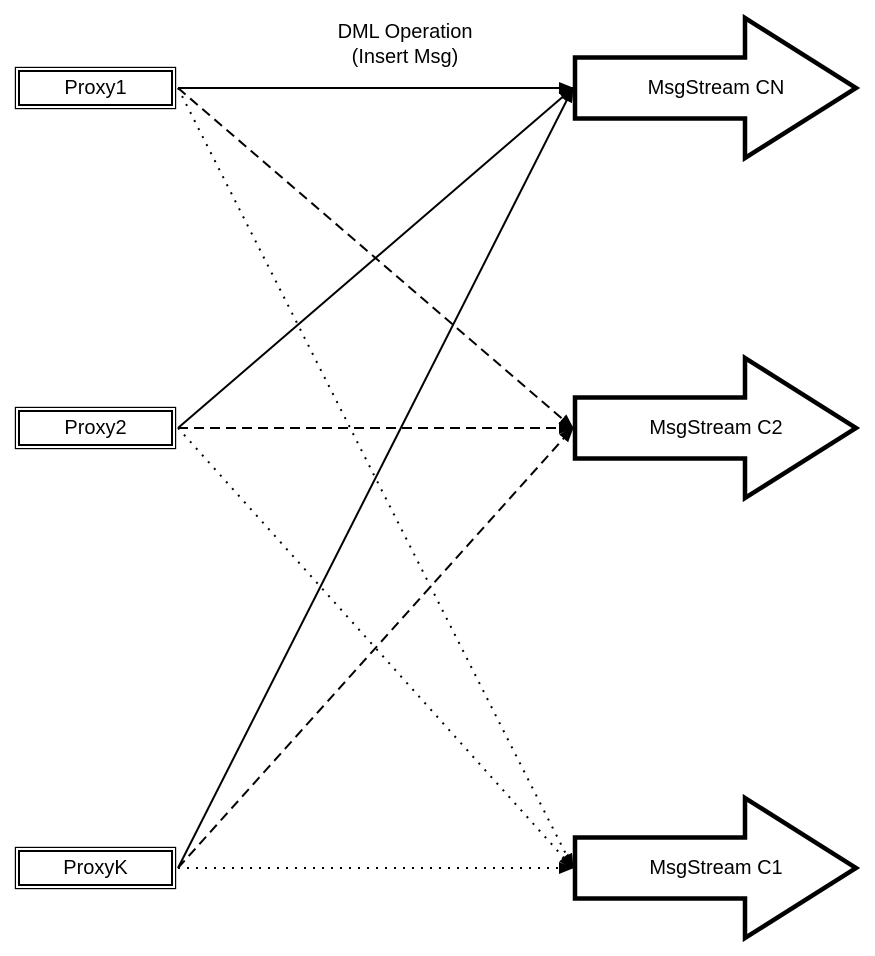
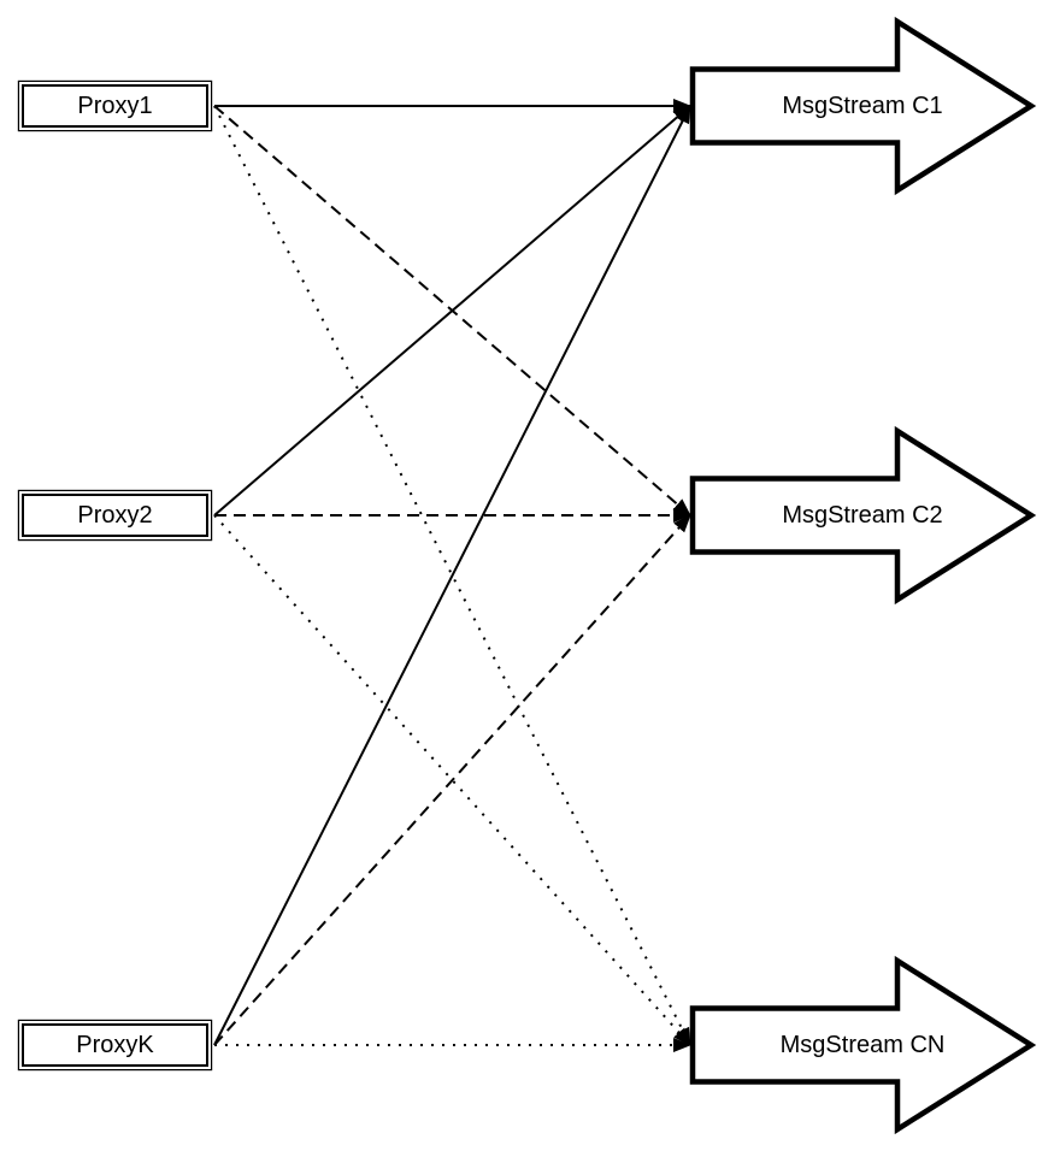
  Proxy1
  Proxy2
  ProxyK
- MsgStream CN
+ MsgStream C1
  MsgStream C2
- MsgStream C1
+ MsgStream CN
- DML Operation
- (Insert Msg)
